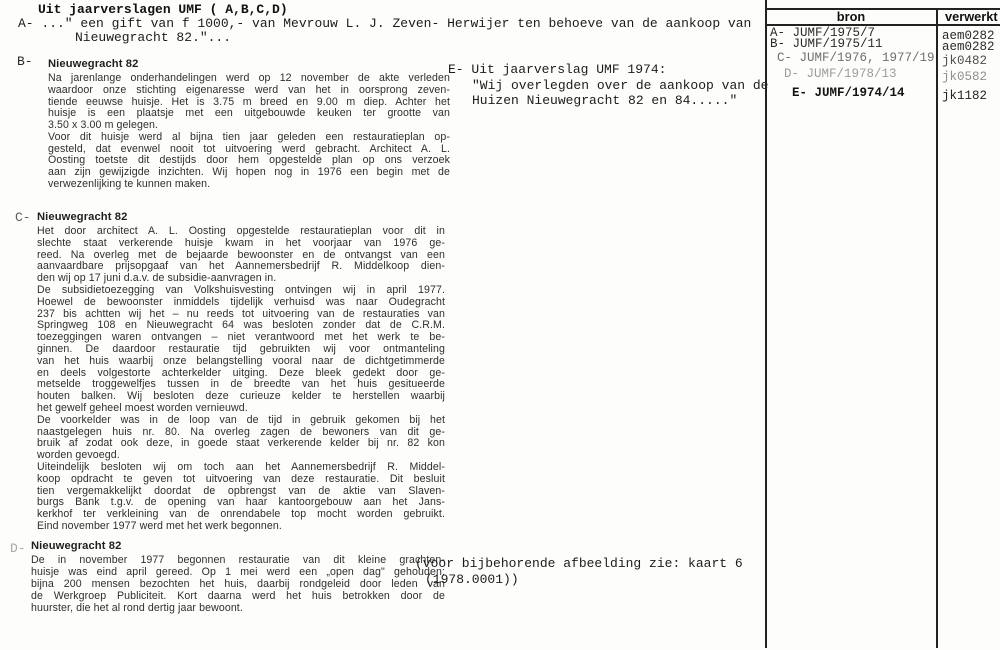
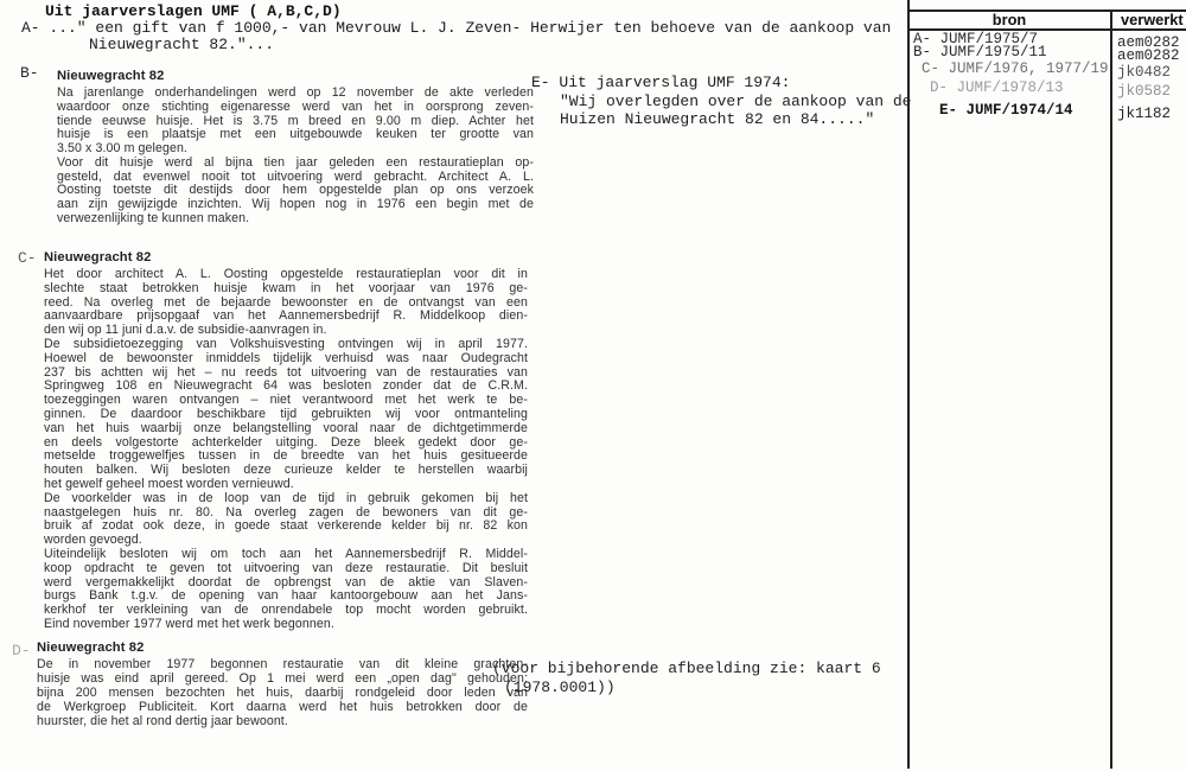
  Uit jaarverslagen UMF ( A,B,C,D)
  A- ..." een gift van f 1000,- van Mevrouw L. J. Zeven- Herwijer ten behoeve van de aankoop van
  Nieuwegracht 82."...
  B-
  Nieuwegracht 82
  Na jarenlange onderhandelingen werd op 12 november de akte verleden
  waardoor onze stichting eigenaresse werd van het in oorsprong zeven-
  tiende eeuwse huisje. Het is 3.75 m breed en 9.00 m diep. Achter het
  huisje is een plaatsje met een uitgebouwde keuken ter grootte van
  3.50 x 3.00 m gelegen.
  Voor dit huisje werd al bijna tien jaar geleden een restauratieplan op-
  gesteld, dat evenwel nooit tot uitvoering werd gebracht. Architect A. L.
  Oosting toetste dit destijds door hem opgestelde plan op ons verzoek
  aan zijn gewijzigde inzichten. Wij hopen nog in 1976 een begin met de
  verwezenlijking te kunnen maken.
  E- Uit jaarverslag UMF 1974:
  "Wij overlegden over de aankoop van d
  Huizen Nieuwegracht 82 en 84....."
  C-
  Nieuwegracht 82
  Het door architect A. L. Oosting opgestelde restauratieplan voor dit in
- slechte staat verkerende huisje kwam in het voorjaar van 1976 ge-
+ slechte staat betrokken huisje kwam in het voorjaar van 1976 ge-
  reed. Na overleg met de bejaarde bewoonster en de ontvangst van een
  aanvaardbare prijsopgaaf van het Aannemersbedrijf R. Middelkoop dien-
- den wij op 17 juni d.a.v. de subsidie-aanvragen in.
+ den wij op 11 juni d.a.v. de subsidie-aanvragen in.
  De subsidietoezegging van Volkshuisvesting ontvingen wij in april 1977.
  Hoewel de bewoonster inmiddels tijdelijk verhuisd was naar Oudegracht
  237 bis achtten wij het – nu reeds tot uitvoering van de restauraties van
  Springweg 108 en Nieuwegracht 64 was besloten zonder dat de C.R.M.
  toezeggingen waren ontvangen – niet verantwoord met het werk te be-
- ginnen. De daardoor restauratie tijd gebruikten wij voor ontmanteling
+ ginnen. De daardoor beschikbare tijd gebruikten wij voor ontmanteling
  van het huis waarbij onze belangstelling vooral naar de dichtgetimmerde
  en deels volgestorte achterkelder uitging. Deze bleek gedekt door ge-
  metselde troggewelfjes tussen in de breedte van het huis gesitueerde
  houten balken. Wij besloten deze curieuze kelder te herstellen waarbij
  het gewelf geheel moest worden vernieuwd.
  De voorkelder was in de loop van de tijd in gebruik gekomen bij het
  naastgelegen huis nr. 80. Na overleg zagen de bewoners van dit ge-
  bruik af zodat ook deze, in goede staat verkerende kelder bij nr. 82 kon
  worden gevoegd.
  Uiteindelijk besloten wij om toch aan het Aannemersbedrijf R. Middel-
  koop opdracht te geven tot uitvoering van deze restauratie. Dit besluit
- tien vergemakkelijkt doordat de opbrengst van de aktie van Slaven-
+ werd vergemakkelijkt doordat de opbrengst van de aktie van Slaven-
  burgs Bank t.g.v. de opening van haar kantoorgebouw aan het Jans-
  kerkhof ter verkleining van de onrendabele top mocht worden gebruikt.
  Eind november 1977 werd met het werk begonnen.
  D-
  Nieuwegracht 82
  De in november 1977 begonnen restauratie van dit kleine grachten-
  huisje was eind april gereed. Op 1 mei werd een „open dag" gehouden:
  bijna 200 mensen bezochten het huis, daarbij rondgeleid door leden van
  de Werkgroep Publiciteit. Kort daarna werd het huis betrokken door de
  huurster, die het al rond dertig jaar bewoont.
  (voor bijbehorende afbeelding zie: kaart 6
  (1978.0001))
  bron
  verwerkt
  A- JUMF/1975/7
  aem0282
  B- JUMF/1975/11
  aem0282
  C- JUMF/1976, 1977/19
  jk0482
  D- JUMF/1978/13
  jk0582
  E- JUMF/1974/14
  jk1182
